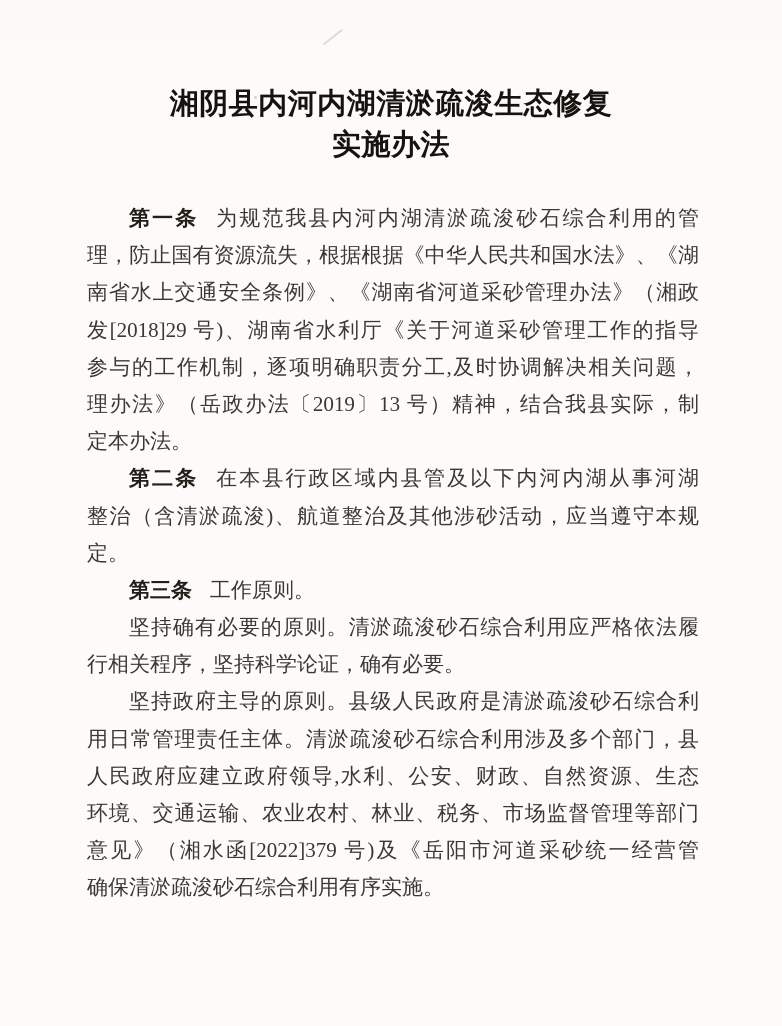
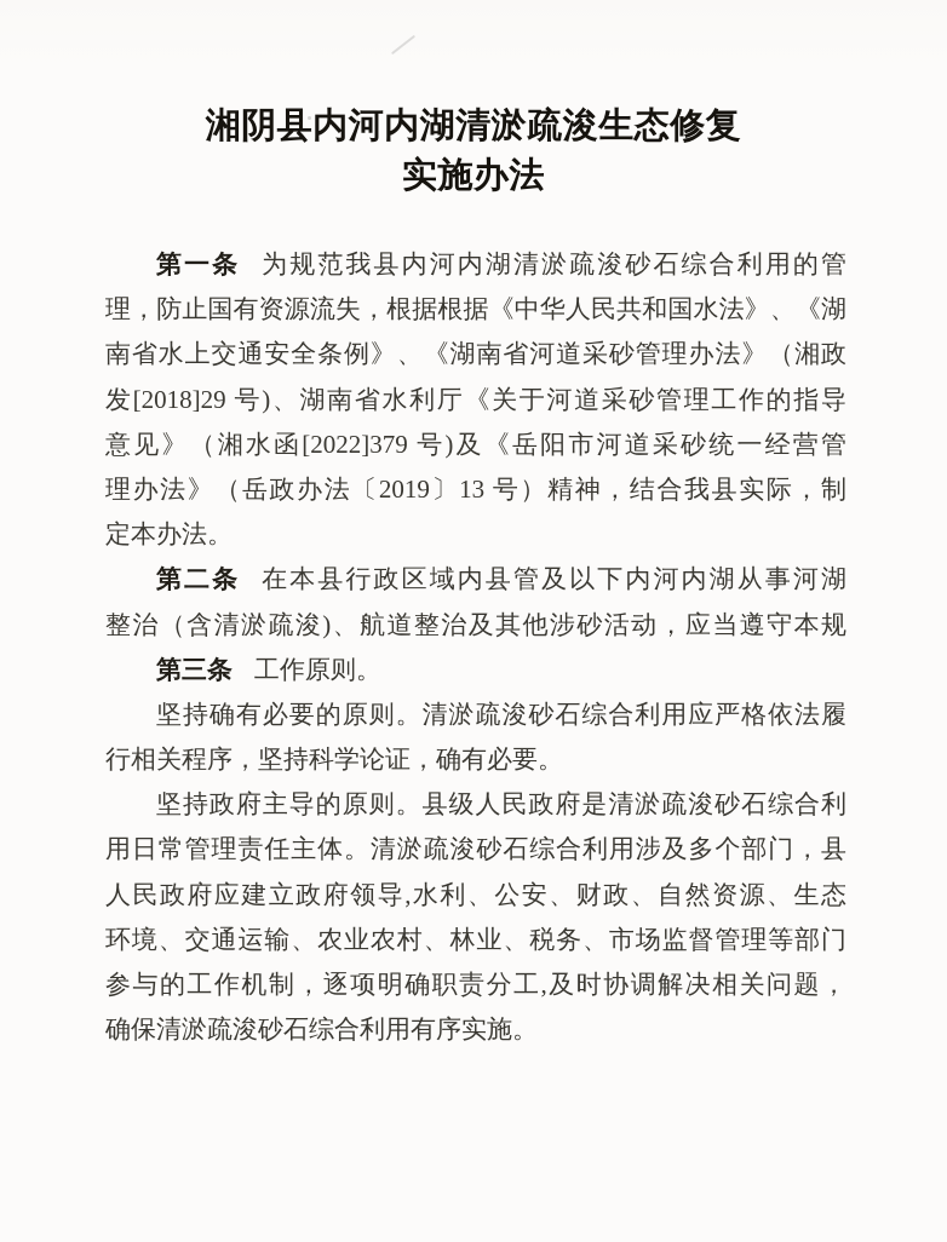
  湘阴县内河内湖清淤疏浚生态修复
  实施办法
  第一条 为规范我县内河内湖清淤疏浚砂石综合利用的管
  理，防止国有资源流失，根据根据《中华人民共和国水法》、《湖
  南省水上交通安全条例》、《湖南省河道采砂管理办法》（湘政
  发[2018]29 号)、湖南省水利厅《关于河道采砂管理工作的指导
- 参与的工作机制，逐项明确职责分工,及时协调解决相关问题，
+ 意见》（湘水函[2022]379 号)及《岳阳市河道采砂统一经营管
  理办法》（岳政办法〔2019〕13 号）精神，结合我县实际，制
  定本办法。
  第二条 在本县行政区域内县管及以下内河内湖从事河湖
  整治（含清淤疏浚)、航道整治及其他涉砂活动，应当遵守本规
- 定。
  第三条 工作原则。
  坚持确有必要的原则。清淤疏浚砂石综合利用应严格依法履
  行相关程序，坚持科学论证，确有必要。
  坚持政府主导的原则。县级人民政府是清淤疏浚砂石综合利
  用日常管理责任主体。清淤疏浚砂石综合利用涉及多个部门，县
  人民政府应建立政府领导,水利、公安、财政、自然资源、生态
  环境、交通运输、农业农村、林业、税务、市场监督管理等部门
- 意见》（湘水函[2022]379 号)及《岳阳市河道采砂统一经营管
+ 参与的工作机制，逐项明确职责分工,及时协调解决相关问题，
  确保清淤疏浚砂石综合利用有序实施。
